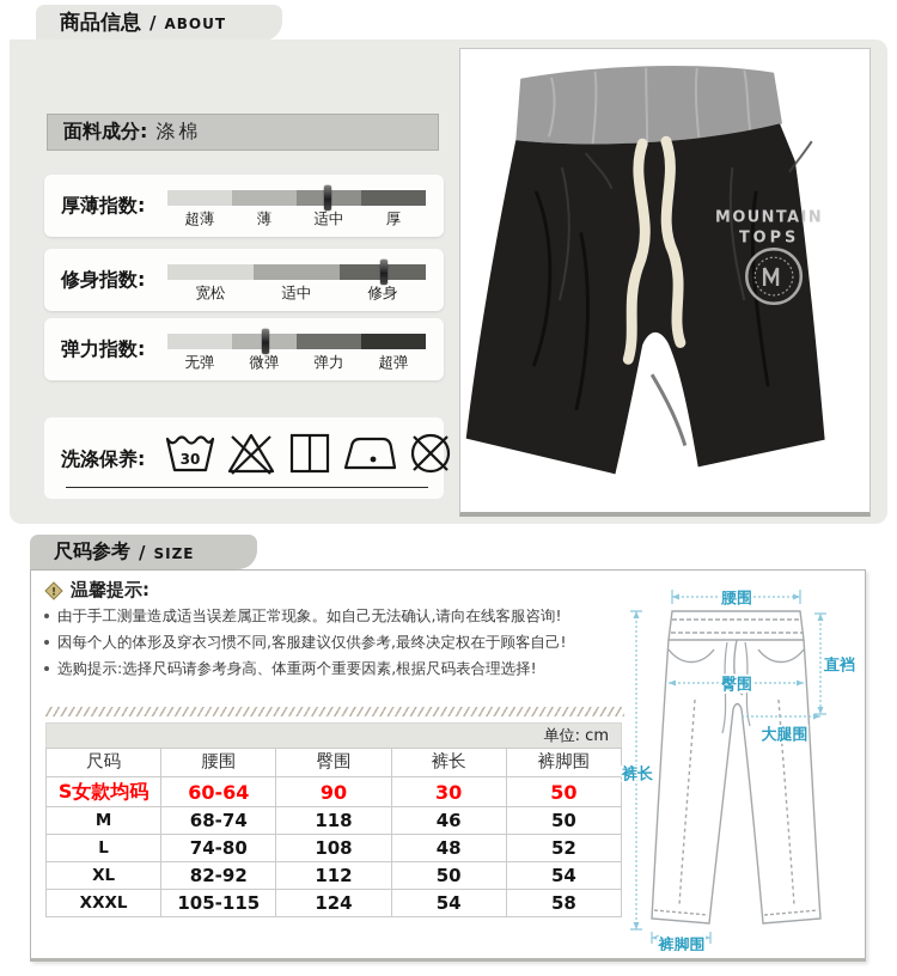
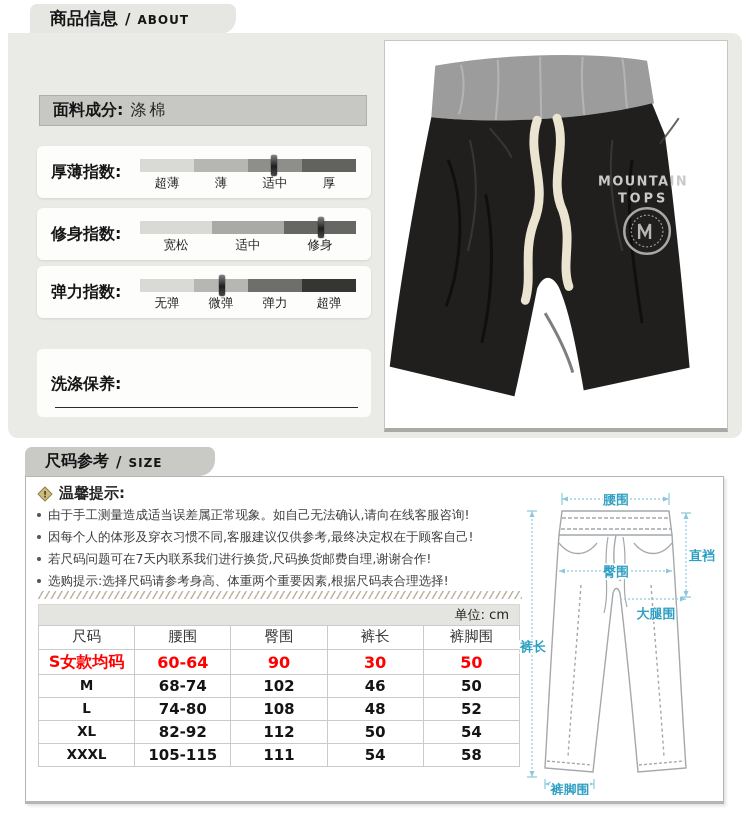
  商品信息
  /
  ABOUT
  面料成分:
  涤棉
  厚薄指数:
  超薄
  薄
  适中
  厚
  修身指数:
  宽松
  适中
  修身
  弹力指数:
  无弹
  微弹
  弹力
  超弹
  洗涤保养:
- 30
  MOUNTAIN
  TOPS
  尺码参考
  /
  SIZE
  !
  温馨提示:
  由于手工测量造成适当误差属正常现象。如自己无法确认,请向在线客服咨询!
  因每个人的体形及穿衣习惯不同,客服建议仅供参考,最终决定权在于顾客自己!
+ 若尺码问题可在7天内联系我们进行换货,尺码换货邮费自理,谢谢合作!
  选购提示:选择尺码请参考身高、体重两个重要因素,根据尺码表合理选择!
  单位: cm
  尺码	腰围	臀围	裤长	裤脚围
  S女款均码	60-64	90	30	50
- M	68-74	118	46	50
+ M	68-74	102	46	50
  L	74-80	108	48	52
  XL	82-92	112	50	54
- XXXL	105-115	124	54	58
+ XXXL	105-115	111	54	58
  腰围
  臀围
  直裆
  大腿围
  裤长
  裤脚围
